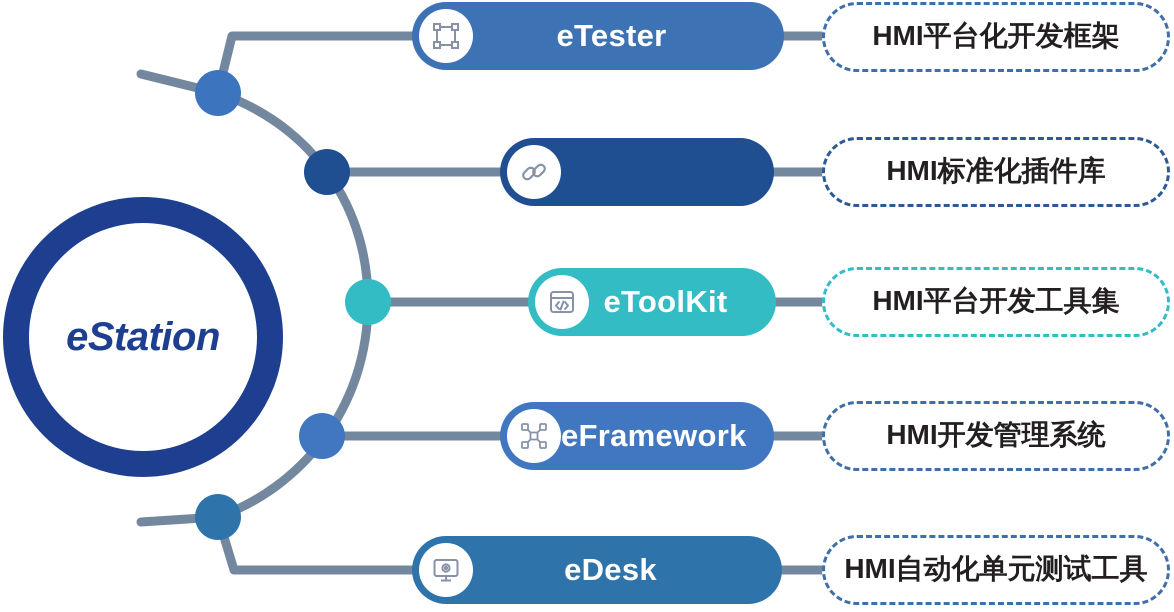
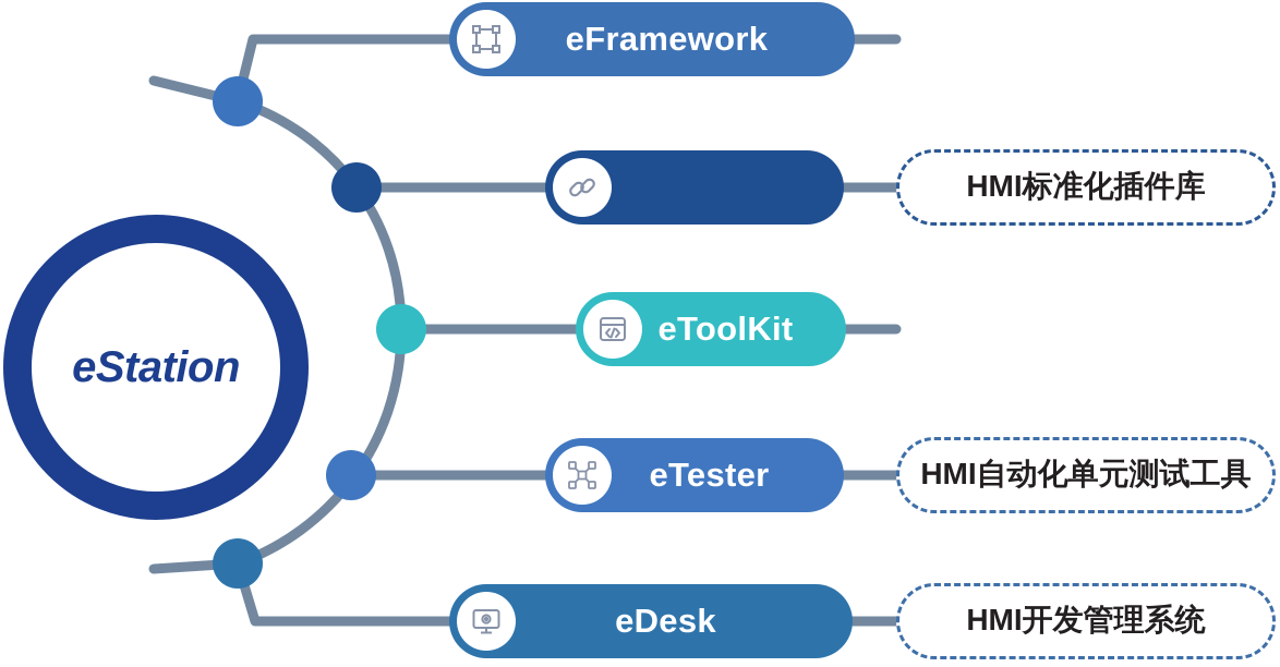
  eStation
- eTester
+ eFramework
- HMI平台化开发框架
  HMI标准化插件库
  eToolKit
- HMI平台开发工具集
- eFramework
+ eTester
- HMI开发管理系统
+ HMI自动化单元测试工具
  eDesk
- HMI自动化单元测试工具
+ HMI开发管理系统
